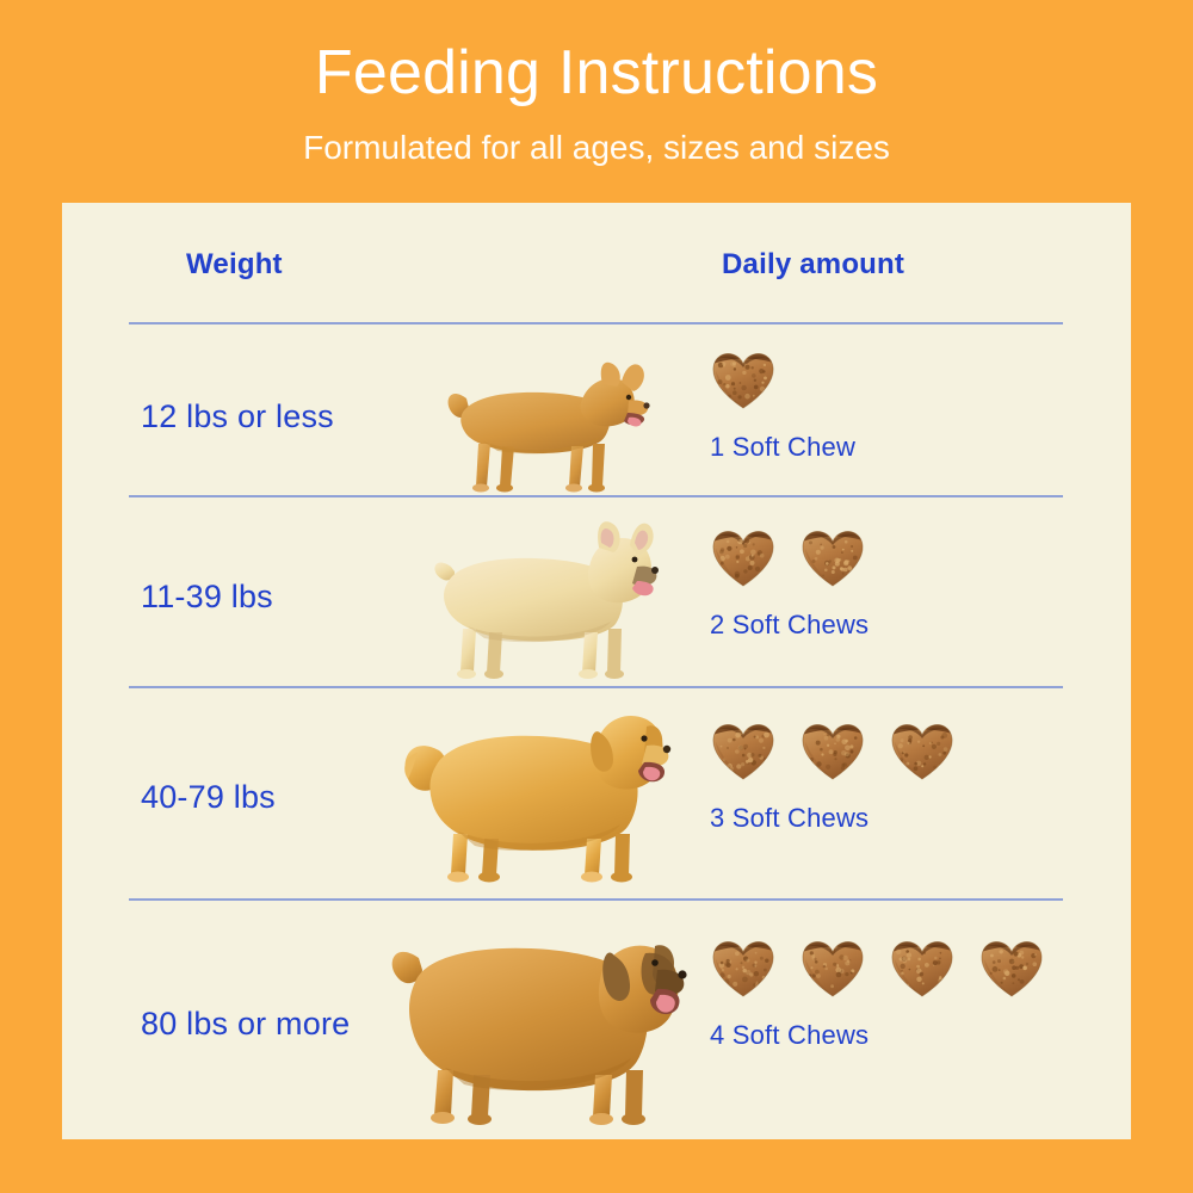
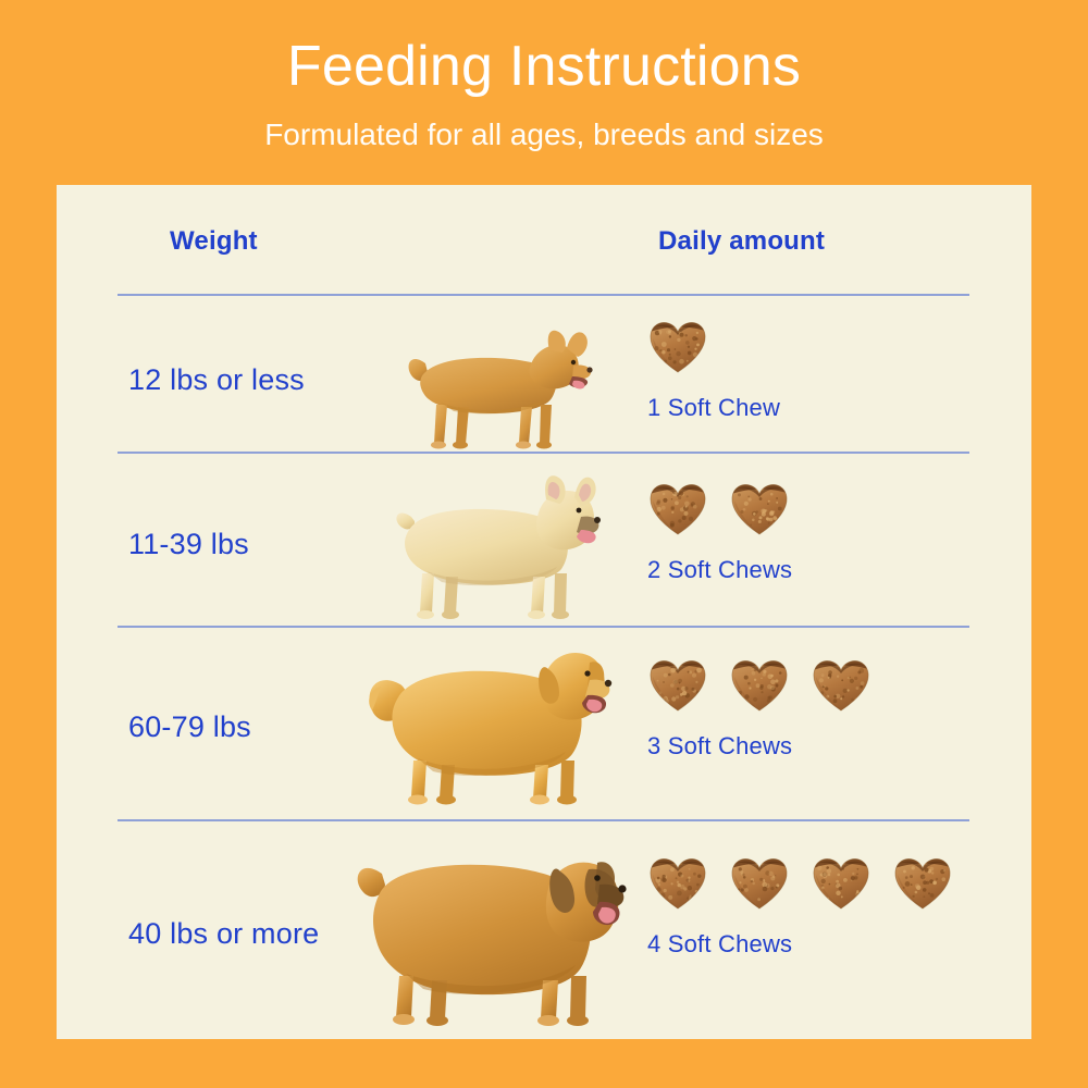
  Feeding Instructions
- Formulated for all ages, sizes and sizes
+ Formulated for all ages, breeds and sizes
  Weight
  Daily amount
  12 lbs or less
  1 Soft Chew
  11-39 lbs
  2 Soft Chews
- 40-79 lbs
+ 60-79 lbs
  3 Soft Chews
- 80 lbs or more
+ 40 lbs or more
  4 Soft Chews
